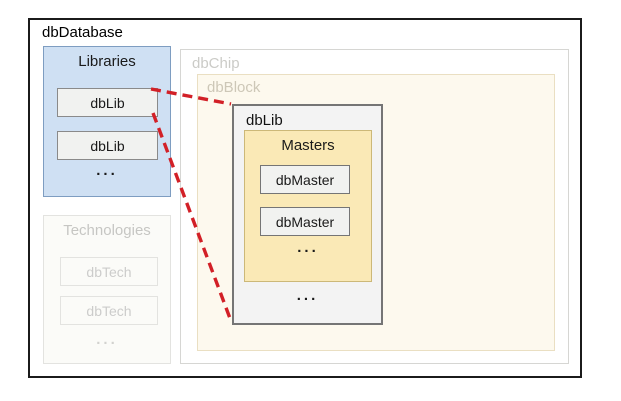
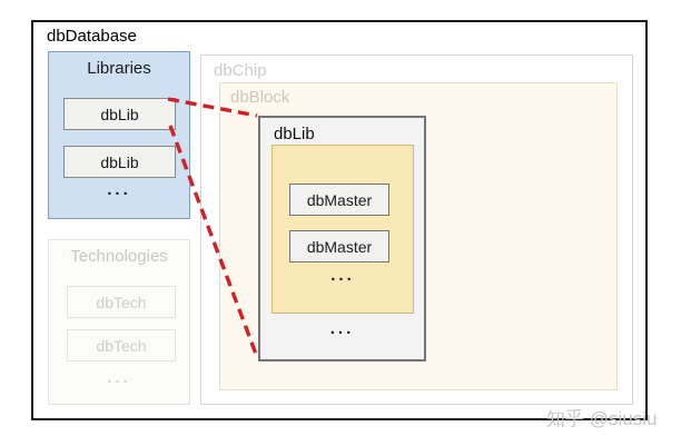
  dbDatabase
  Libraries
  dbLib
  dbLib
  ...
  Technologies
  dbTech
  dbTech
  ...
  dbChip
  dbBlock
  dbLib
- Masters
  dbMaster
  dbMaster
  ...
  ...
+ 知乎 @siusiu
